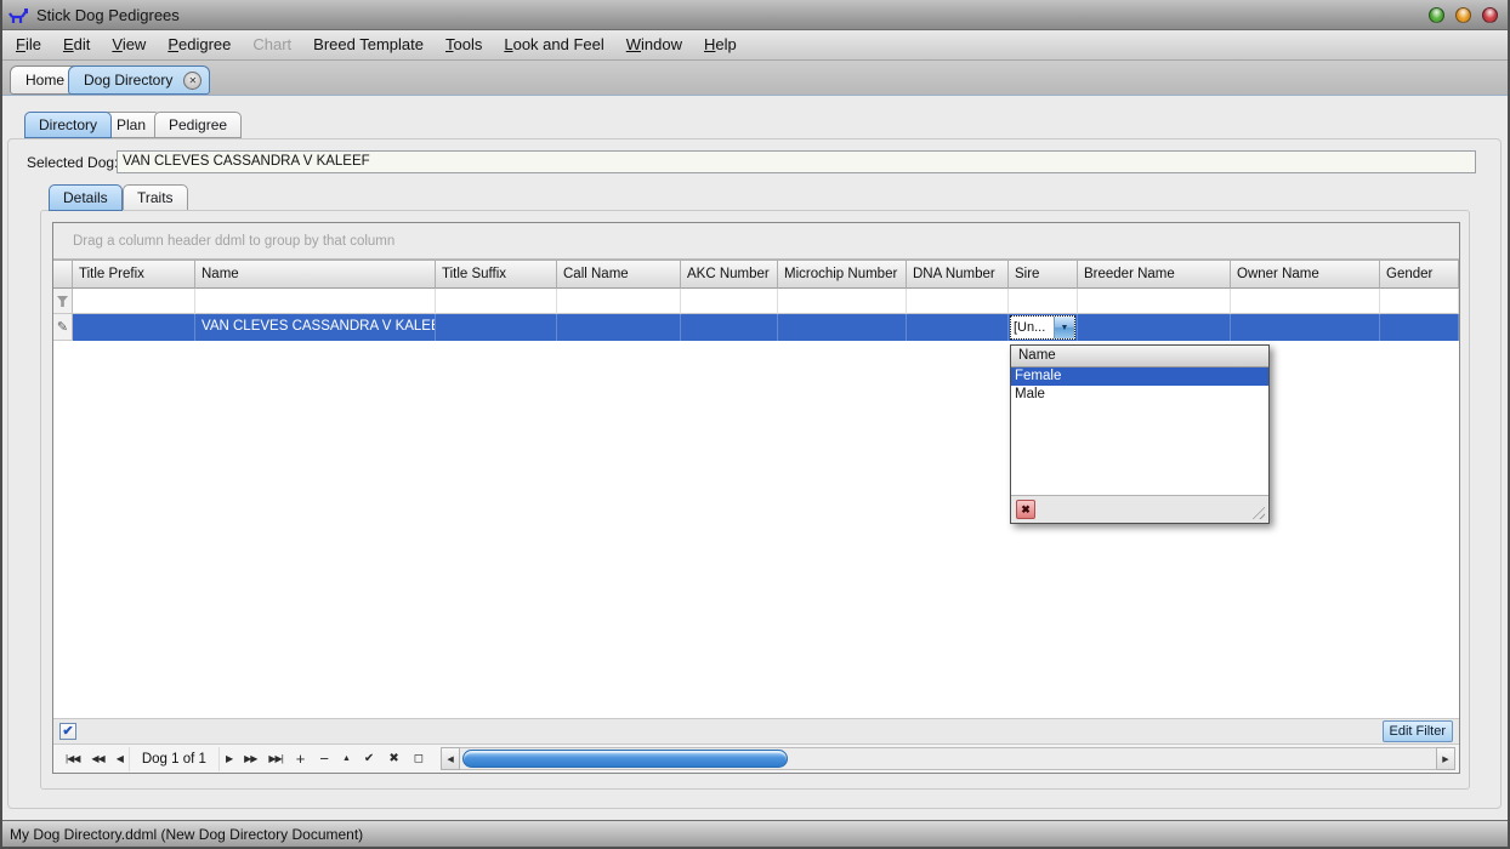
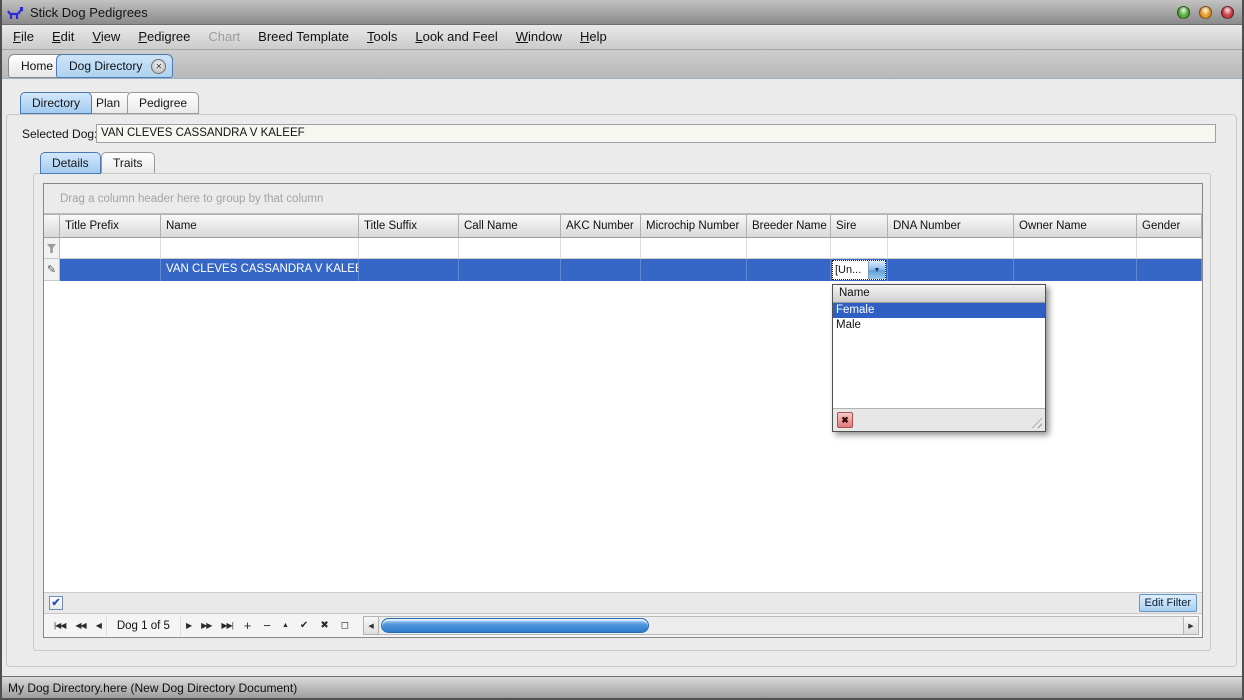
  Stick Dog Pedigrees
  File
  Edit
  View
  Pedigree
  Chart
  Breed Template
  Tools
  Look and Feel
  Window
  Help
  Home
  Dog Directory
  ✕
  Directory
  Plan
  Pedigree
  Selected Dog
  VAN CLEVES CASSANDRA V KALEEF
  Details
  Traits
- Drag a column header ddml to group by that column
+ Drag a column header here to group by that column
  Title Prefix
  Name
  Title Suffix
  Call Name
  AKC Number
  Microchip Number
- DNA Number
+ Breeder Name
  Sire
- Breeder Name
+ DNA Number
  Owner Name
  Gender
  ✎
  VAN CLEVES CASSANDRA V KALE
  [Un...
  ✔
  Edit Filter
  |◀◀
  ◀◀
  ◀
- Dog 1 of 1
+ Dog 1 of 5
  ▶
  ▶▶
  ▶▶|
  +
  −
  ✔
  ✖
  ◻
  Name
  Female
  Male
  ✖
- My Dog Directory.ddml (New Dog Directory Document)
+ My Dog Directory.here (New Dog Directory Document)
